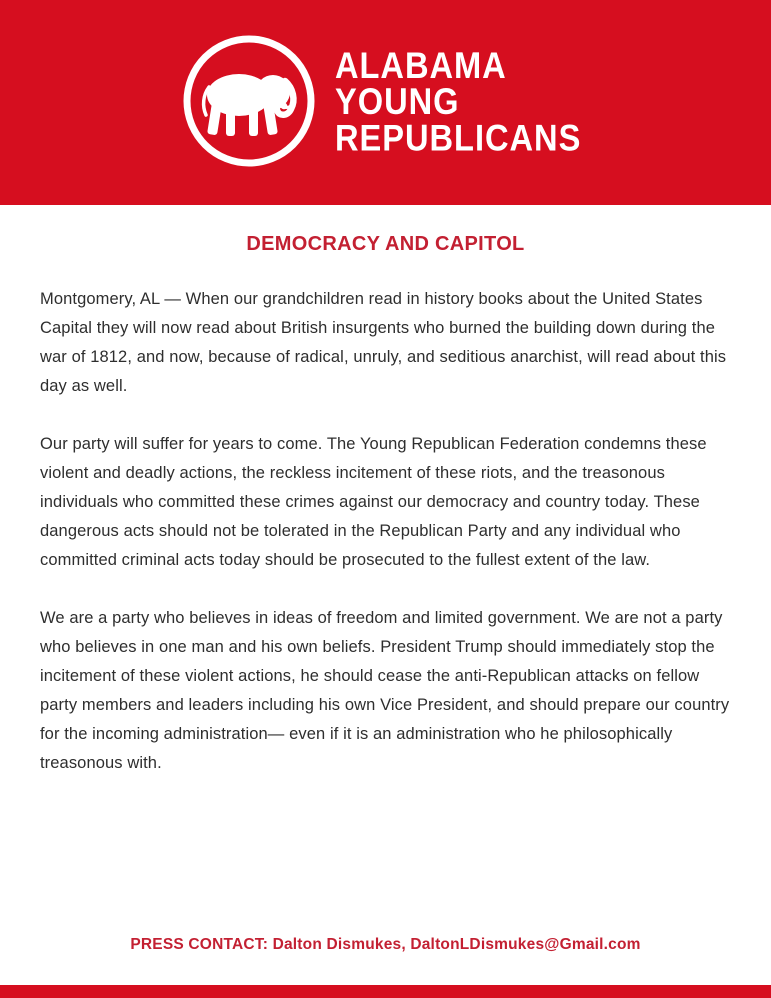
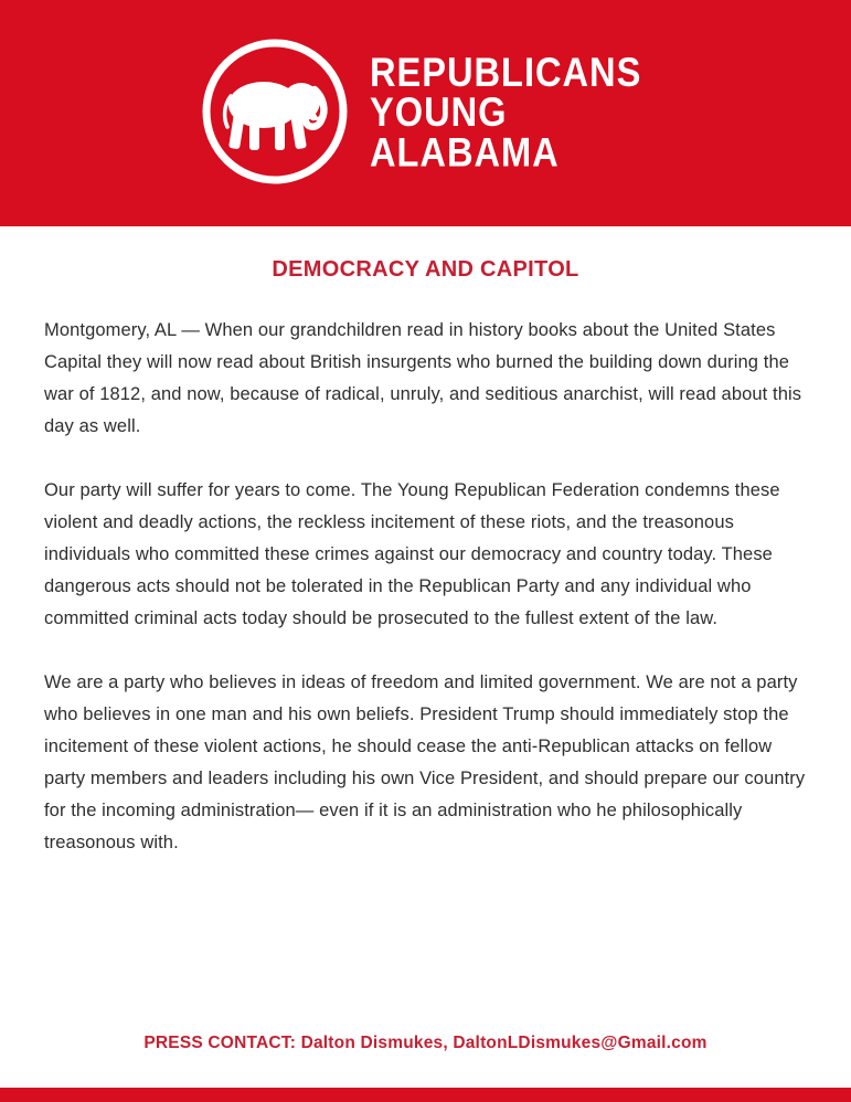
- ALABAMA
+ REPUBLICANS
  YOUNG
- REPUBLICANS
+ ALABAMA
  DEMOCRACY AND CAPITOL
  Montgomery, AL — When our grandchildren read in history books about the United States Capital they will now read about British insurgents who burned the building down during the war of 1812, and now, because of radical, unruly, and seditious anarchist, will read about this day as well.
  Our party will suffer for years to come. The Young Republican Federation condemns these violent and deadly actions, the reckless incitement of these riots, and the treasonous individuals who committed these crimes against our democracy and country today. These dangerous acts should not be tolerated in the Republican Party and any individual who committed criminal acts today should be prosecuted to the fullest extent of the law.
  We are a party who believes in ideas of freedom and limited government. We are not a party who believes in one man and his own beliefs. President Trump should immediately stop the incitement of these violent actions, he should cease the anti-Republican attacks on fellow party members and leaders including his own Vice President, and should prepare our country for the incoming administration— even if it is an administration who he philosophically treasonous with.
  PRESS CONTACT: Dalton Dismukes, DaltonLDismukes@Gmail.com
